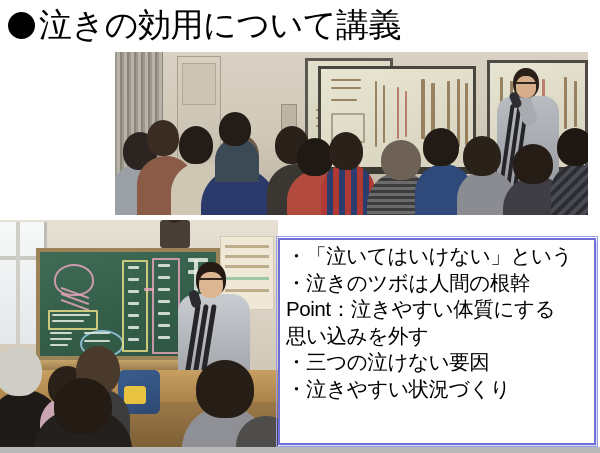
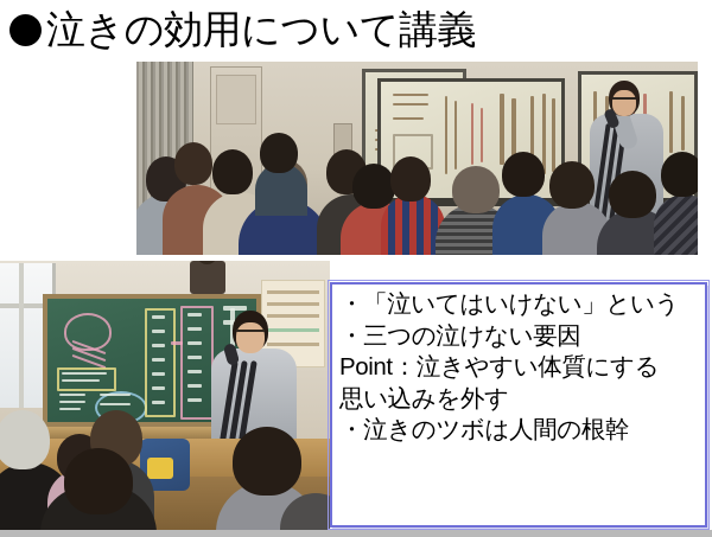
  泣きの効用について講義
  ・「泣いてはいけない」という
- ・泣きのツボは人間の根幹
+ ・三つの泣けない要因
  Point：泣きやすい体質にする
  思い込みを外す
- ・三つの泣けない要因
+ ・泣きのツボは人間の根幹
- ・泣きやすい状況づくり
